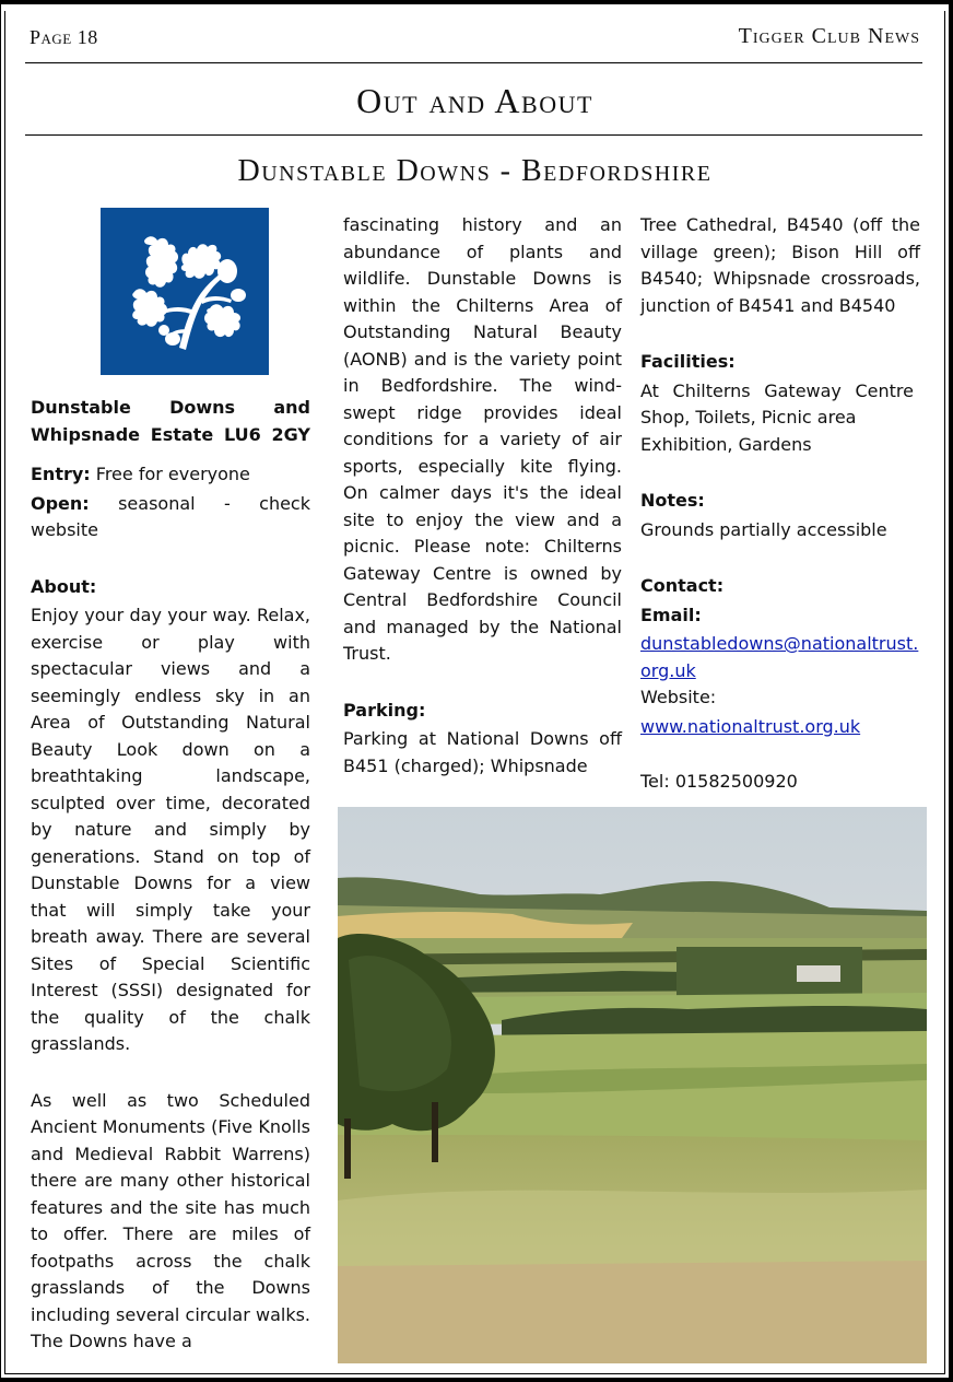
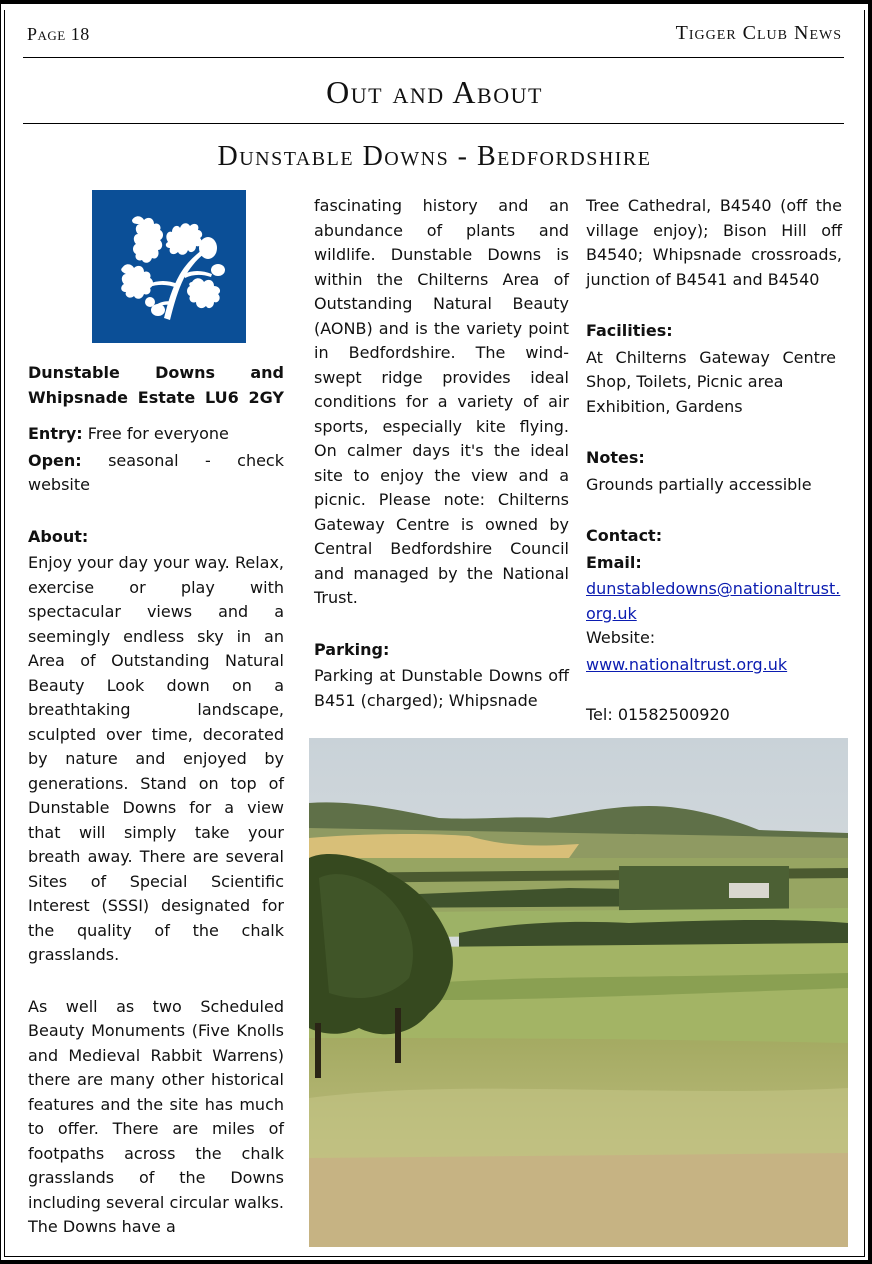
  Page 18
  Tigger Club News
  Out and About
  Dunstable Downs - Bedfordshire
  Dunstable Downs and Whipsnade Estate LU6 2GY
  Entry: Free for everyone
  Open: seasonal - check website
  About:
- Enjoy your day your way. Relax, exercise or play with spectacular views and a seemingly endless sky in an Area of Outstanding Natural Beauty Look down on a breathtaking landscape, sculpted over time, decorated by nature and simply by generations. Stand on top of Dunstable Downs for a view that will simply take your breath away. There are several Sites of Special Scientific Interest (SSSI) designated for the quality of the chalk grasslands.
+ Enjoy your day your way. Relax, exercise or play with spectacular views and a seemingly endless sky in an Area of Outstanding Natural Beauty Look down on a breathtaking landscape, sculpted over time, decorated by nature and enjoyed by generations. Stand on top of Dunstable Downs for a view that will simply take your breath away. There are several Sites of Special Scientific Interest (SSSI) designated for the quality of the chalk grasslands.
- As well as two Scheduled Ancient Monuments (Five Knolls and Medieval Rabbit Warrens) there are many other historical features and the site has much to offer. There are miles of footpaths across the chalk grasslands of the Downs including several circular walks. The Downs have a
+ As well as two Scheduled Beauty Monuments (Five Knolls and Medieval Rabbit Warrens) there are many other historical features and the site has much to offer. There are miles of footpaths across the chalk grasslands of the Downs including several circular walks. The Downs have a
  fascinating history and an abundance of plants and wildlife. Dunstable Downs is within the Chilterns Area of Outstanding Natural Beauty (AONB) and is the variety point in Bedfordshire. The wind-swept ridge provides ideal conditions for a variety of air sports, especially kite flying. On calmer days it's the ideal site to enjoy the view and a picnic. Please note: Chilterns Gateway Centre is owned by Central Bedfordshire Council and managed by the National Trust.
  Parking:
- Parking at National Downs off B451 (charged); Whipsnade
+ Parking at Dunstable Downs off B451 (charged); Whipsnade
- Tree Cathedral, B4540 (off the village green); Bison Hill off B4540; Whipsnade crossroads, junction of B4541 and B4540
+ Tree Cathedral, B4540 (off the village enjoy); Bison Hill off B4540; Whipsnade crossroads, junction of B4541 and B4540
  Facilities:
  At Chilterns Gateway Centre
  Shop, Toilets, Picnic area
  Exhibition, Gardens
  Notes:
  Grounds partially accessible
  Contact:
  Email:
  dunstabledowns@nationaltrust.org.uk
  Website:
  www.nationaltrust.org.uk
  Tel: 01582500920
